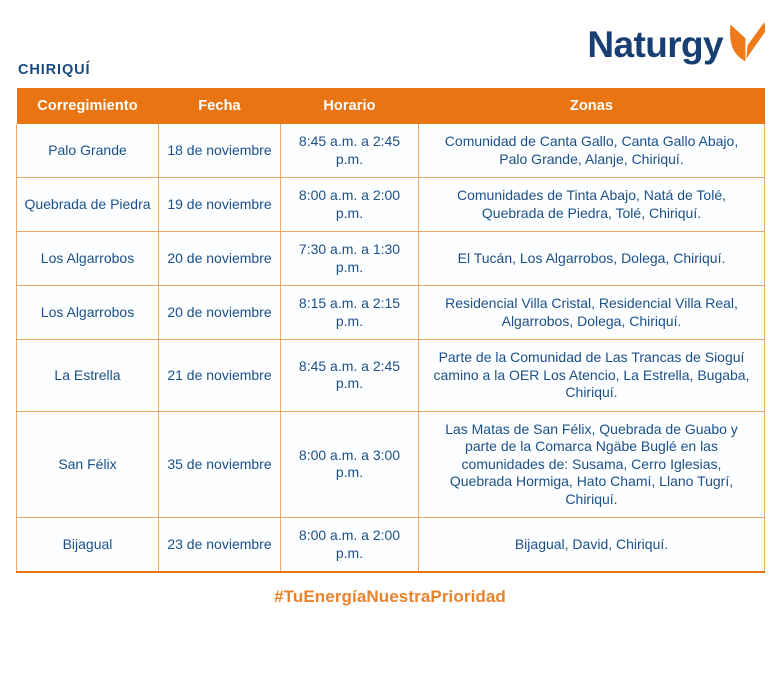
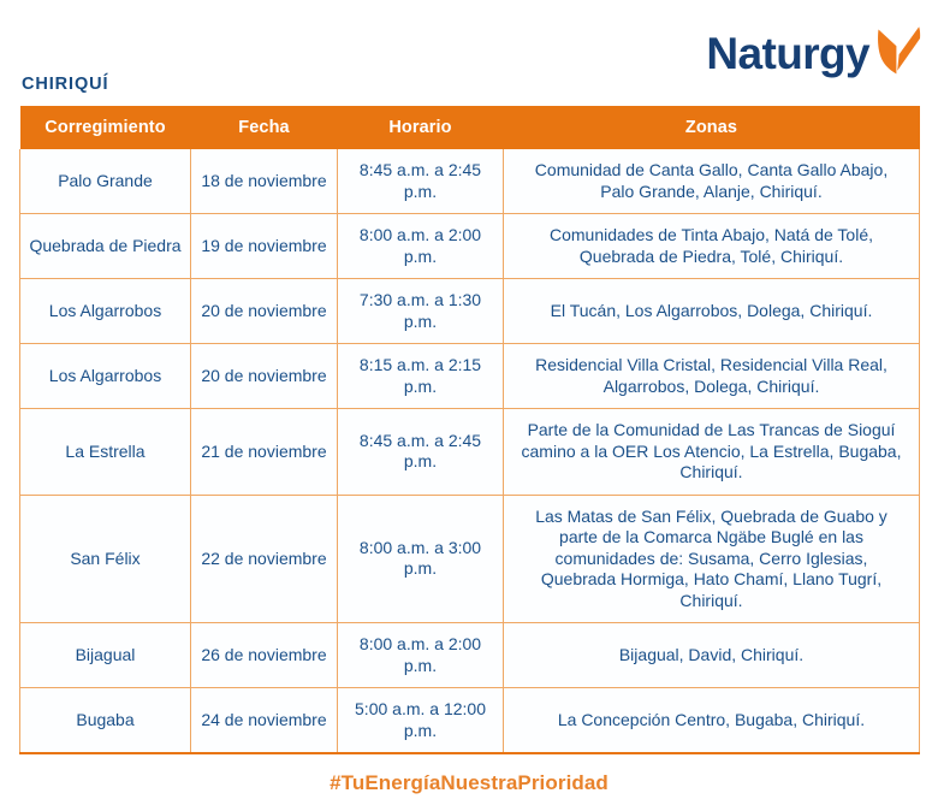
  Naturgy
  CHIRIQUÍ
  Corregimiento	Fecha	Horario	Zonas
  Palo Grande	18 de noviembre	8:45 a.m. a 2:45 p.m.	Comunidad de Canta Gallo, Canta Gallo Abajo, Palo Grande, Alanje, Chiriquí.
  Quebrada de Piedra	19 de noviembre	8:00 a.m. a 2:00 p.m.	Comunidades de Tinta Abajo, Natá de Tolé, Quebrada de Piedra, Tolé, Chiriquí.
  Los Algarrobos	20 de noviembre	7:30 a.m. a 1:30 p.m.	El Tucán, Los Algarrobos, Dolega, Chiriquí.
  Los Algarrobos	20 de noviembre	8:15 a.m. a 2:15 p.m.	Residencial Villa Cristal, Residencial Villa Real, Algarrobos, Dolega, Chiriquí.
  La Estrella	21 de noviembre	8:45 a.m. a 2:45 p.m.	Parte de la Comunidad de Las Trancas de Sioguí camino a la OER Los Atencio, La Estrella, Bugaba, Chiriquí.
- San Félix	35 de noviembre	8:00 a.m. a 3:00 p.m.	Las Matas de San Félix, Quebrada de Guabo y parte de la Comarca Ngäbe Buglé en las comunidades de: Susama, Cerro Iglesias, Quebrada Hormiga, Hato Chamí, Llano Tugrí, Chiriquí.
+ San Félix	22 de noviembre	8:00 a.m. a 3:00 p.m.	Las Matas de San Félix, Quebrada de Guabo y parte de la Comarca Ngäbe Buglé en las comunidades de: Susama, Cerro Iglesias, Quebrada Hormiga, Hato Chamí, Llano Tugrí, Chiriquí.
- Bijagual	23 de noviembre	8:00 a.m. a 2:00 p.m.	Bijagual, David, Chiriquí.
+ Bijagual	26 de noviembre	8:00 a.m. a 2:00 p.m.	Bijagual, David, Chiriquí.
+ Bugaba	24 de noviembre	5:00 a.m. a 12:00 p.m.	La Concepción Centro, Bugaba, Chiriquí.
  #TuEnergíaNuestraPrioridad
